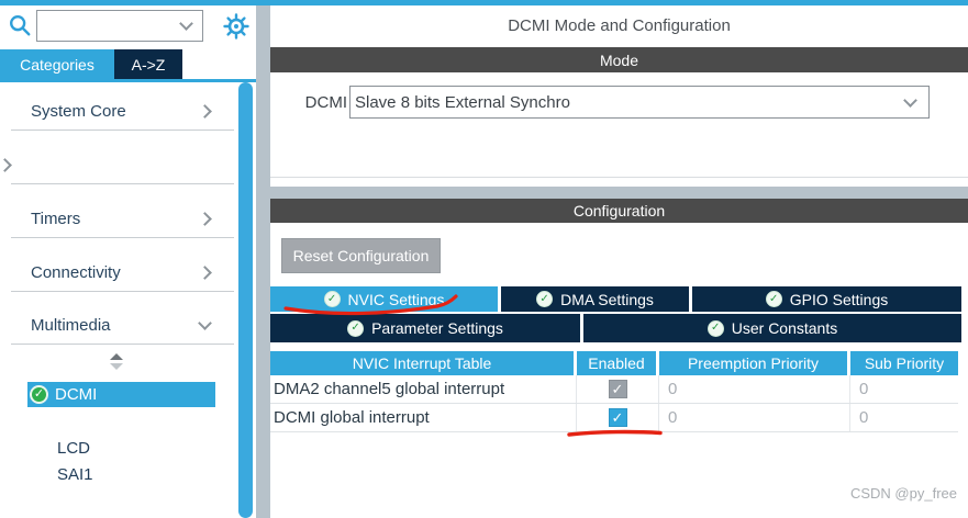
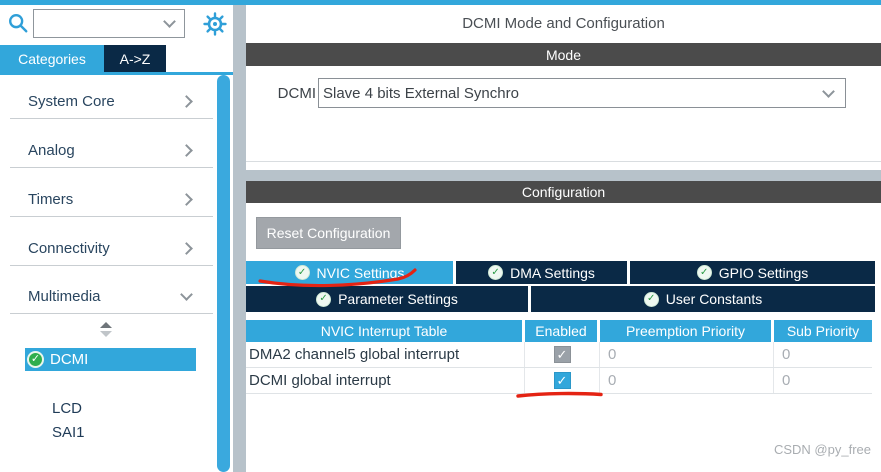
  Categories
  A->Z
  System Core
+ Analog
  Timers
  Connectivity
  Multimedia
  DCMI
  LCD
  SAI1
  DCMI Mode and Configuration
  Mode
  DCMI
- Slave 8 bits External Synchro
+ Slave 4 bits External Synchro
  Configuration
  Reset Configuration
  NVIC Settings
  DMA Settings
  GPIO Settings
  Parameter Settings
  User Constants
  NVIC Interrupt Table
  Enabled
  Preemption Priority
  Sub Priority
  DMA2 channel5 global interrupt
  0
  0
  DCMI global interrupt
  0
  0
  CSDN @py_free
